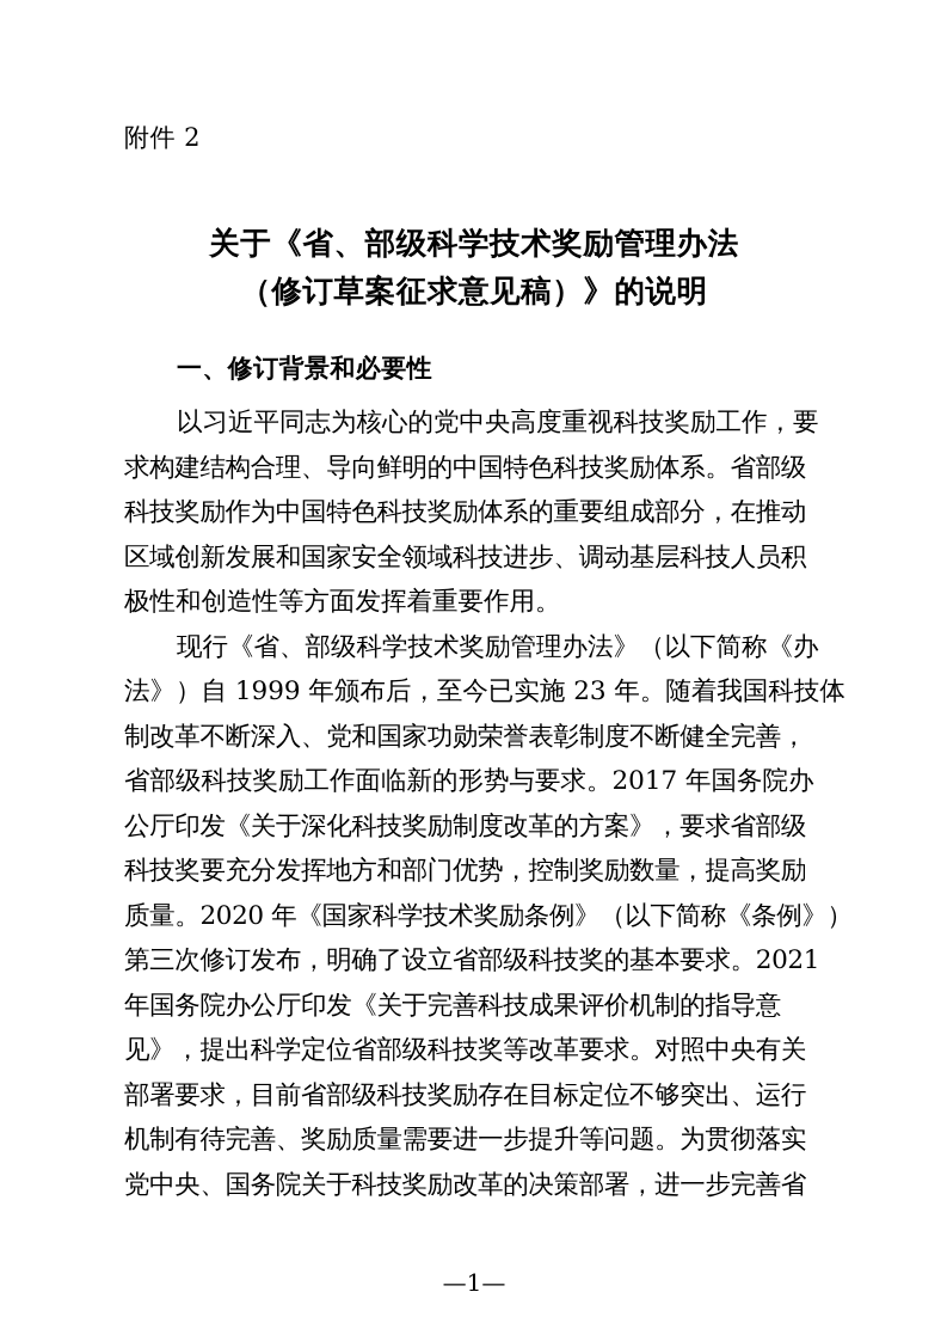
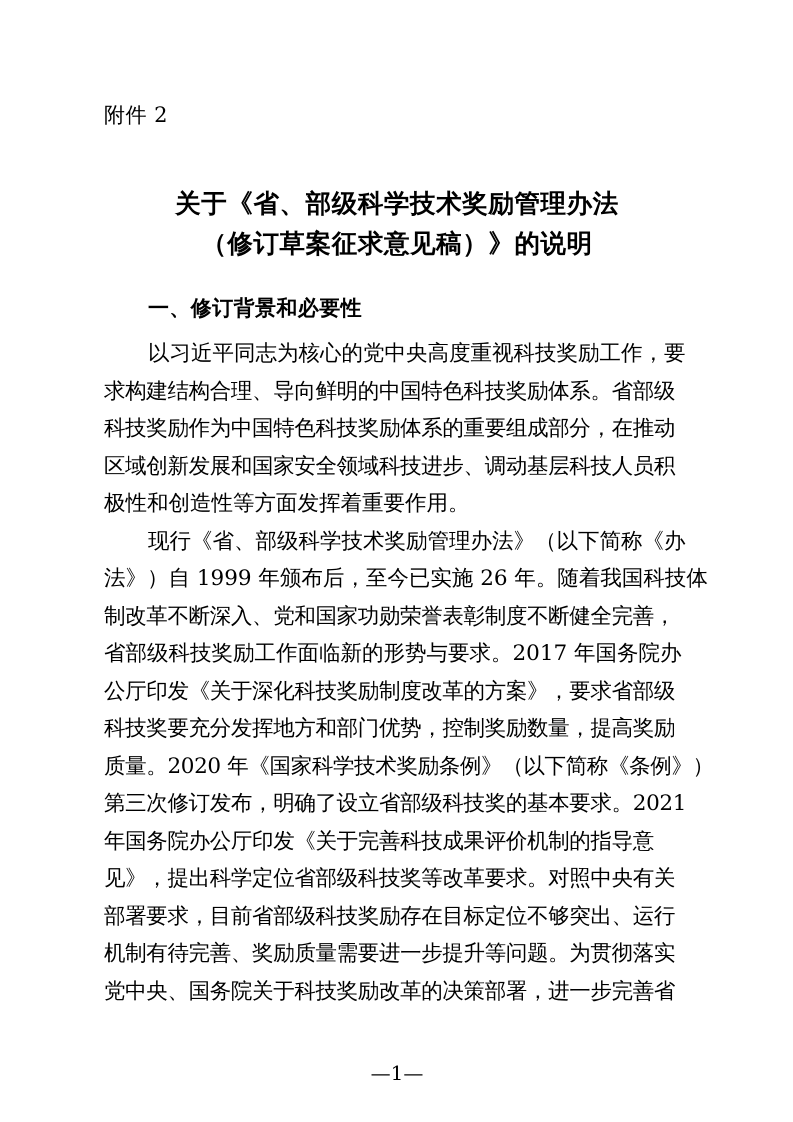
  附件 2
  关于《省、部级科学技术奖励管理办法
  （修订草案征求意见稿）》的说明
  一、修订背景和必要性
  以习近平同志为核心的党中央高度重视科技奖励工作，要
  求构建结构合理、导向鲜明的中国特色科技奖励体系。省部级
  科技奖励作为中国特色科技奖励体系的重要组成部分，在推动
  区域创新发展和国家安全领域科技进步、调动基层科技人员积
  极性和创造性等方面发挥着重要作用。
  现行《省、部级科学技术奖励管理办法》（以下简称《办
- 法》）自 1999 年颁布后，至今已实施 23 年。随着我国科技体
+ 法》）自 1999 年颁布后，至今已实施 26 年。随着我国科技体
  制改革不断深入、党和国家功勋荣誉表彰制度不断健全完善，
  省部级科技奖励工作面临新的形势与要求。2017 年国务院办
  公厅印发《关于深化科技奖励制度改革的方案》，要求省部级
  科技奖要充分发挥地方和部门优势，控制奖励数量，提高奖励
  质量。2020 年《国家科学技术奖励条例》（以下简称《条例》）
  第三次修订发布，明确了设立省部级科技奖的基本要求。2021
  年国务院办公厅印发《关于完善科技成果评价机制的指导意
  见》，提出科学定位省部级科技奖等改革要求。对照中央有关
  部署要求，目前省部级科技奖励存在目标定位不够突出、运行
  机制有待完善、奖励质量需要进一步提升等问题。为贯彻落实
  党中央、国务院关于科技奖励改革的决策部署，进一步完善省
  —1—
